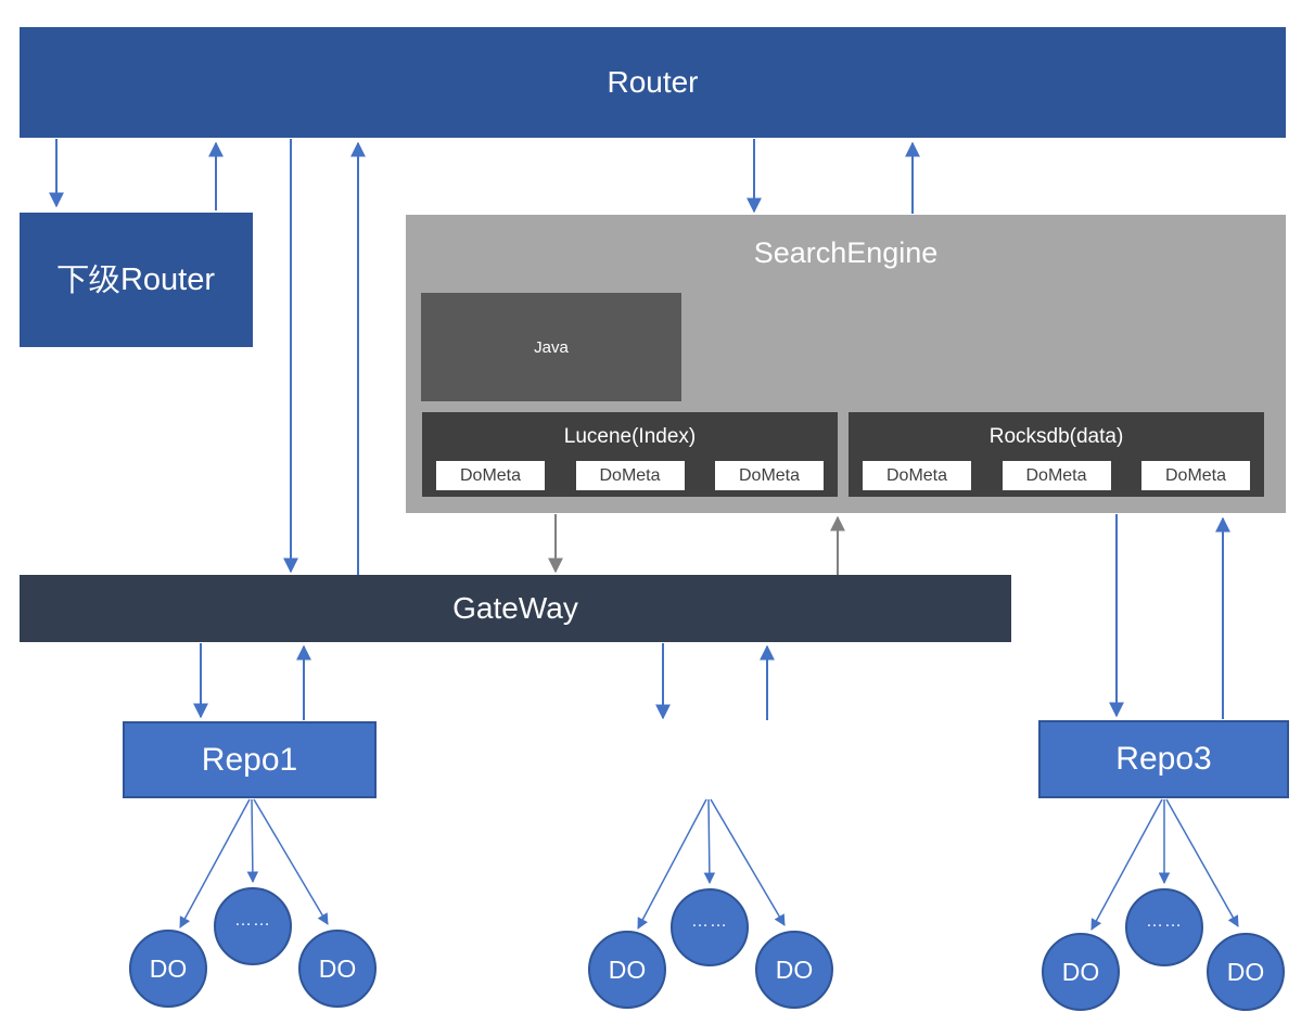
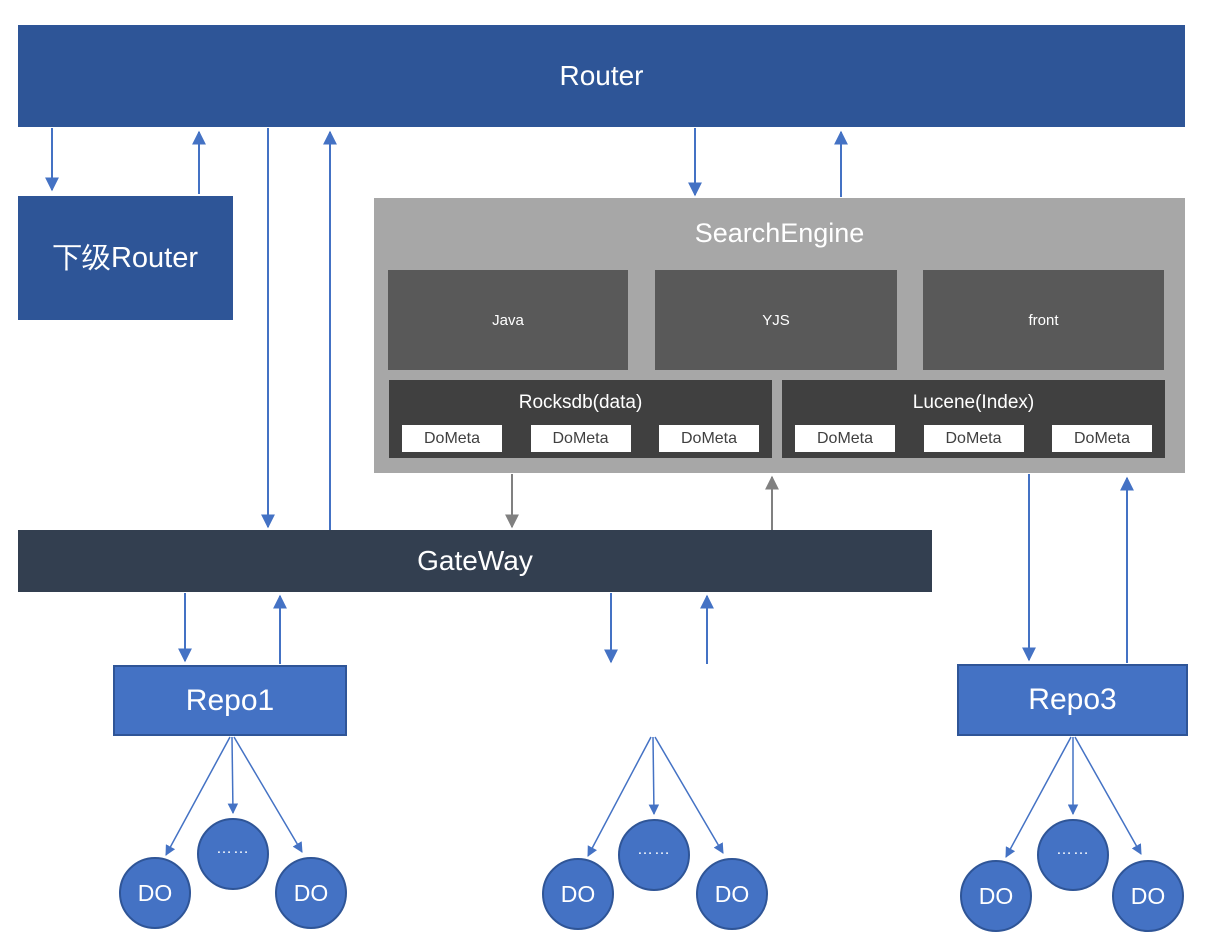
  Router
  下级Router
  SearchEngine
  Java
+ YJS
+ front
- Lucene(Index)
+ Rocksdb(data)
  DoMeta
  DoMeta
  DoMeta
- Rocksdb(data)
+ Lucene(Index)
  DoMeta
  DoMeta
  DoMeta
  GateWay
  Repo1
  Repo3
  DO
  ……
  DO
  DO
  ……
  DO
  DO
  ……
  DO
